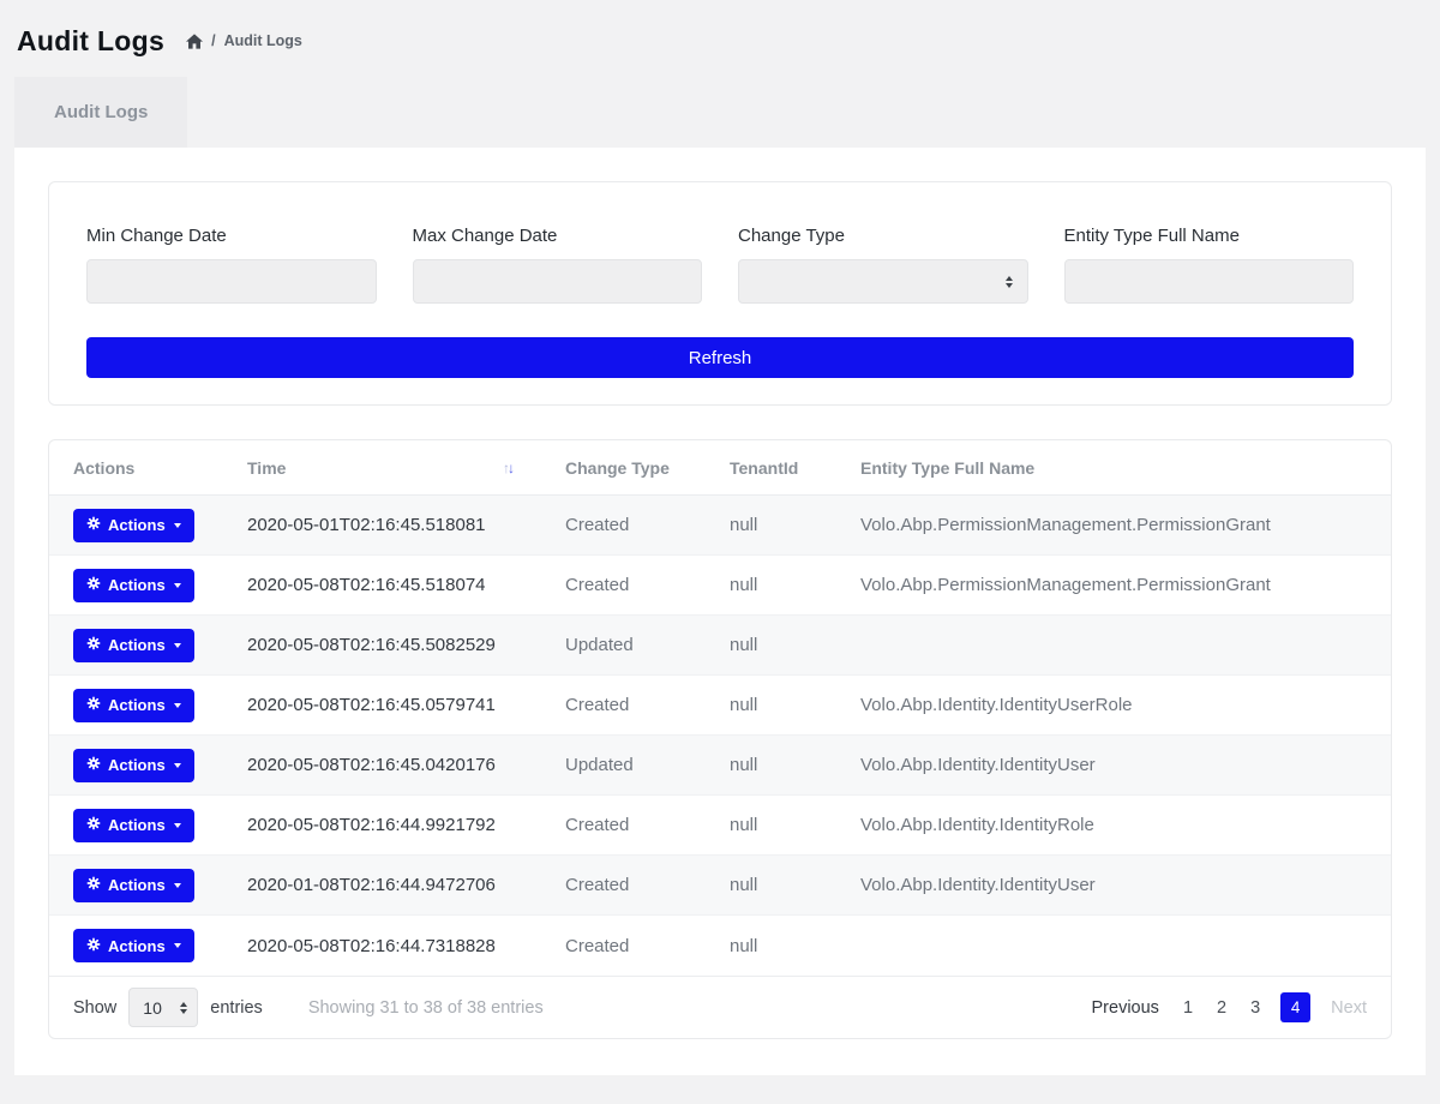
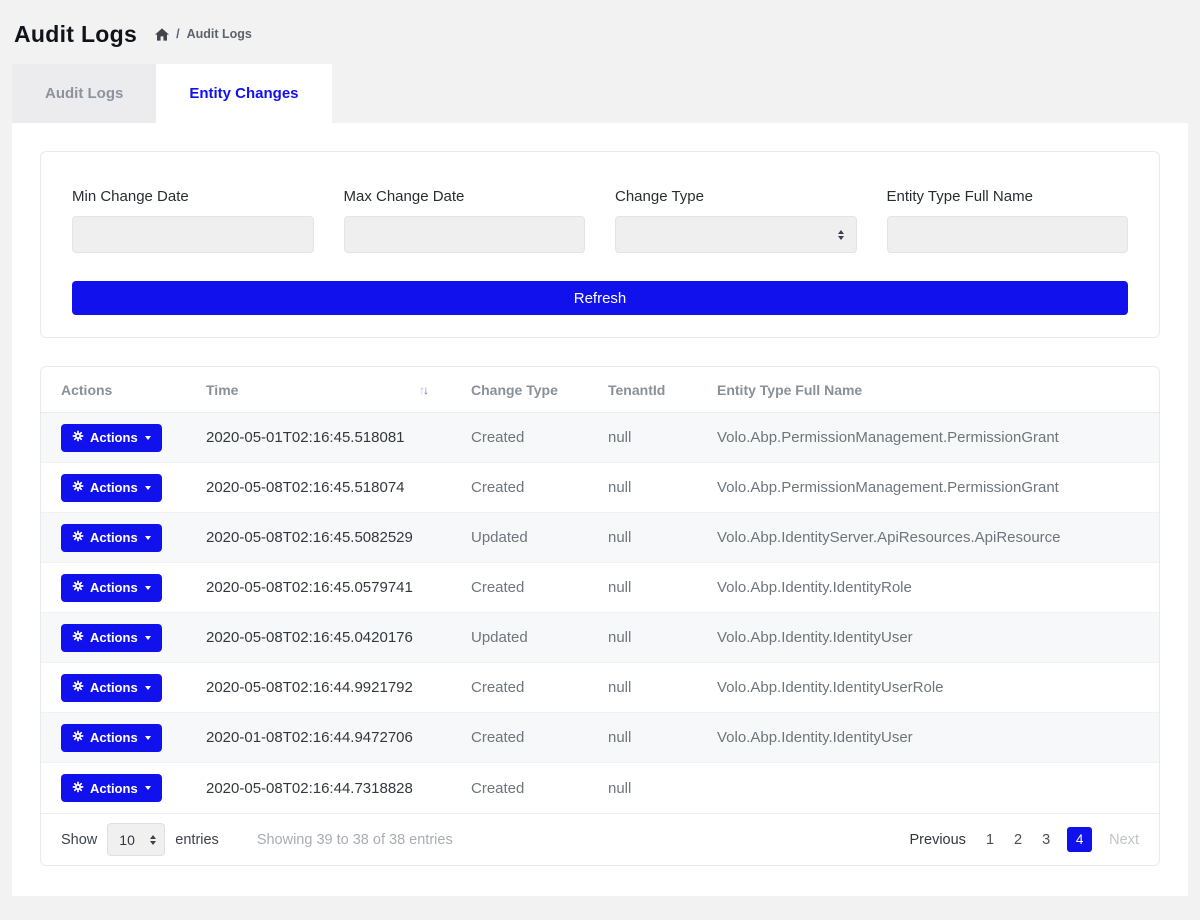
  Audit Logs
  /
  Audit Logs
  Audit Logs
+ Entity Changes
  Min Change Date
  Max Change Date
  Change Type
  Entity Type Full Name
  Refresh
  Actions
  Time
  ↑↓
  Change Type
  TenantId
  Entity Type Full Name
  Actions
  2020-05-01T02:16:45.518081
  Created
  null
  Volo.Abp.PermissionManagement.PermissionGrant
  Actions
  2020-05-08T02:16:45.518074
  Created
  null
  Volo.Abp.PermissionManagement.PermissionGrant
  Actions
  2020-05-08T02:16:45.5082529
  Updated
  null
+ Volo.Abp.IdentityServer.ApiResources.ApiResource
  Actions
  2020-05-08T02:16:45.0579741
  Created
  null
- Volo.Abp.Identity.IdentityUserRole
+ Volo.Abp.Identity.IdentityRole
  Actions
  2020-05-08T02:16:45.0420176
  Updated
  null
  Volo.Abp.Identity.IdentityUser
  Actions
  2020-05-08T02:16:44.9921792
  Created
  null
- Volo.Abp.Identity.IdentityRole
+ Volo.Abp.Identity.IdentityUserRole
  Actions
  2020-01-08T02:16:44.9472706
  Created
  null
  Volo.Abp.Identity.IdentityUser
  Actions
  2020-05-08T02:16:44.7318828
  Created
  null
  Show
  10
  entries
- Showing 31 to 38 of 38 entries
+ Showing 39 to 38 of 38 entries
  Previous
  1
  2
  3
  4
  Next
